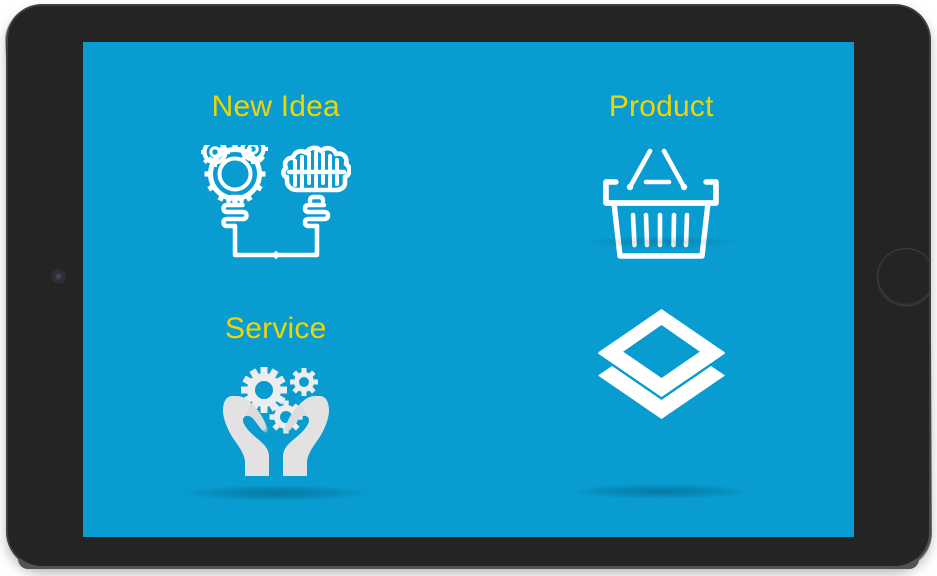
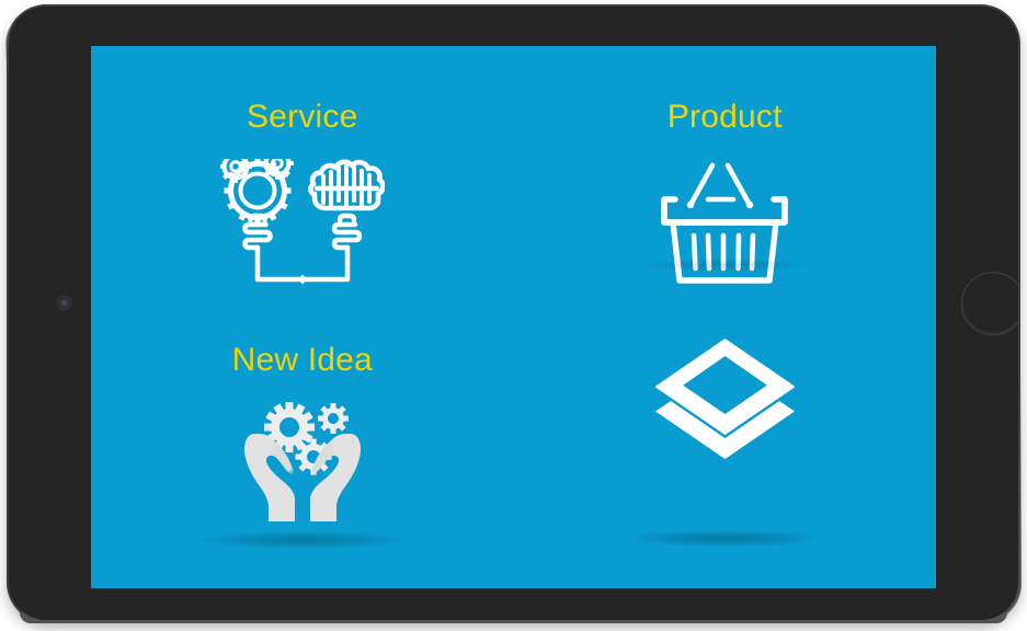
- New Idea
+ Service
  Product
- Service
+ New Idea
